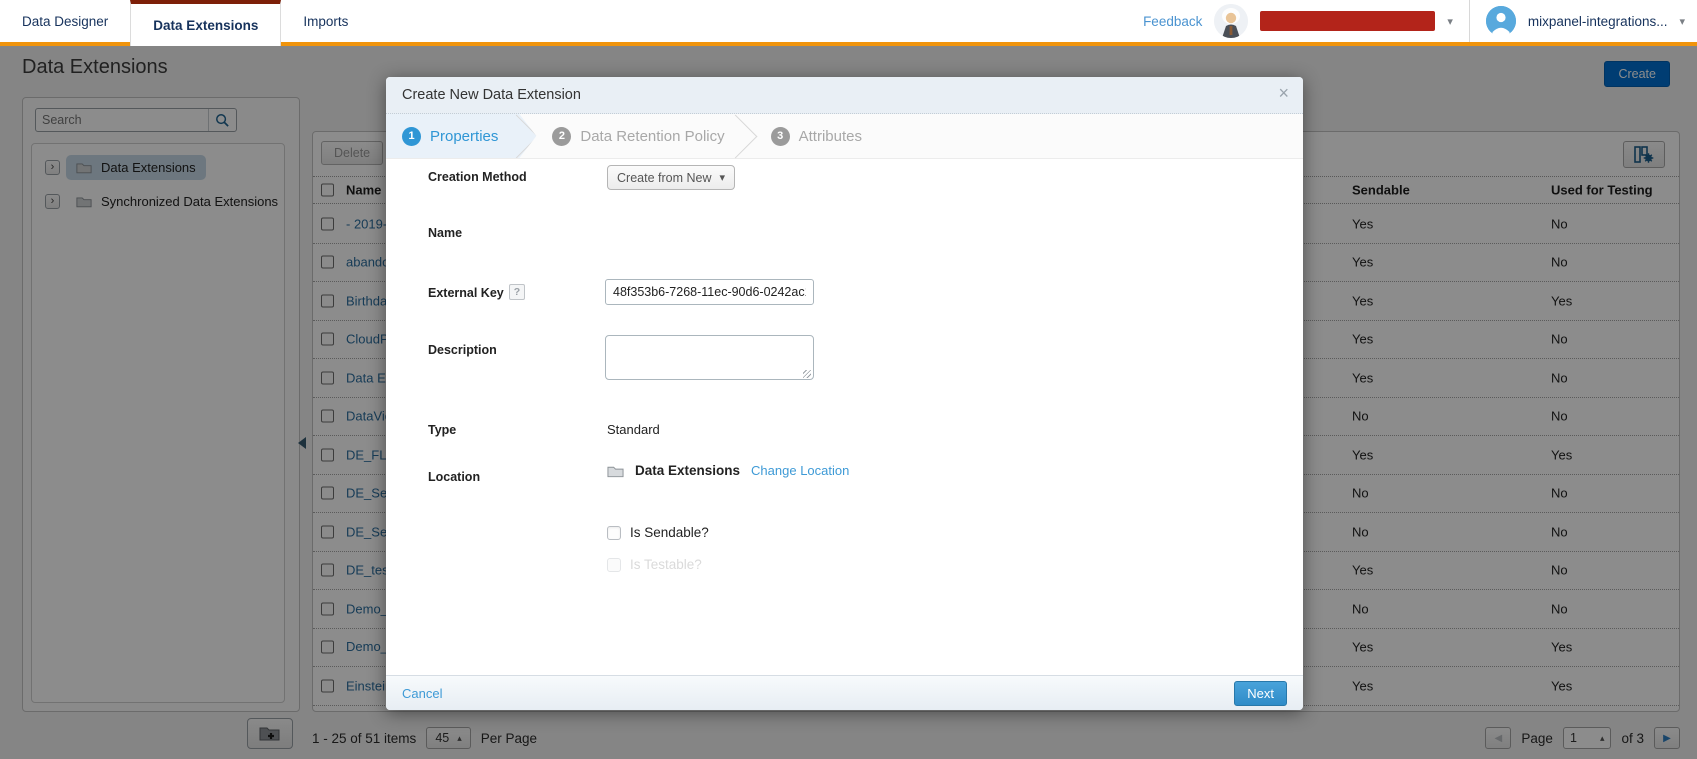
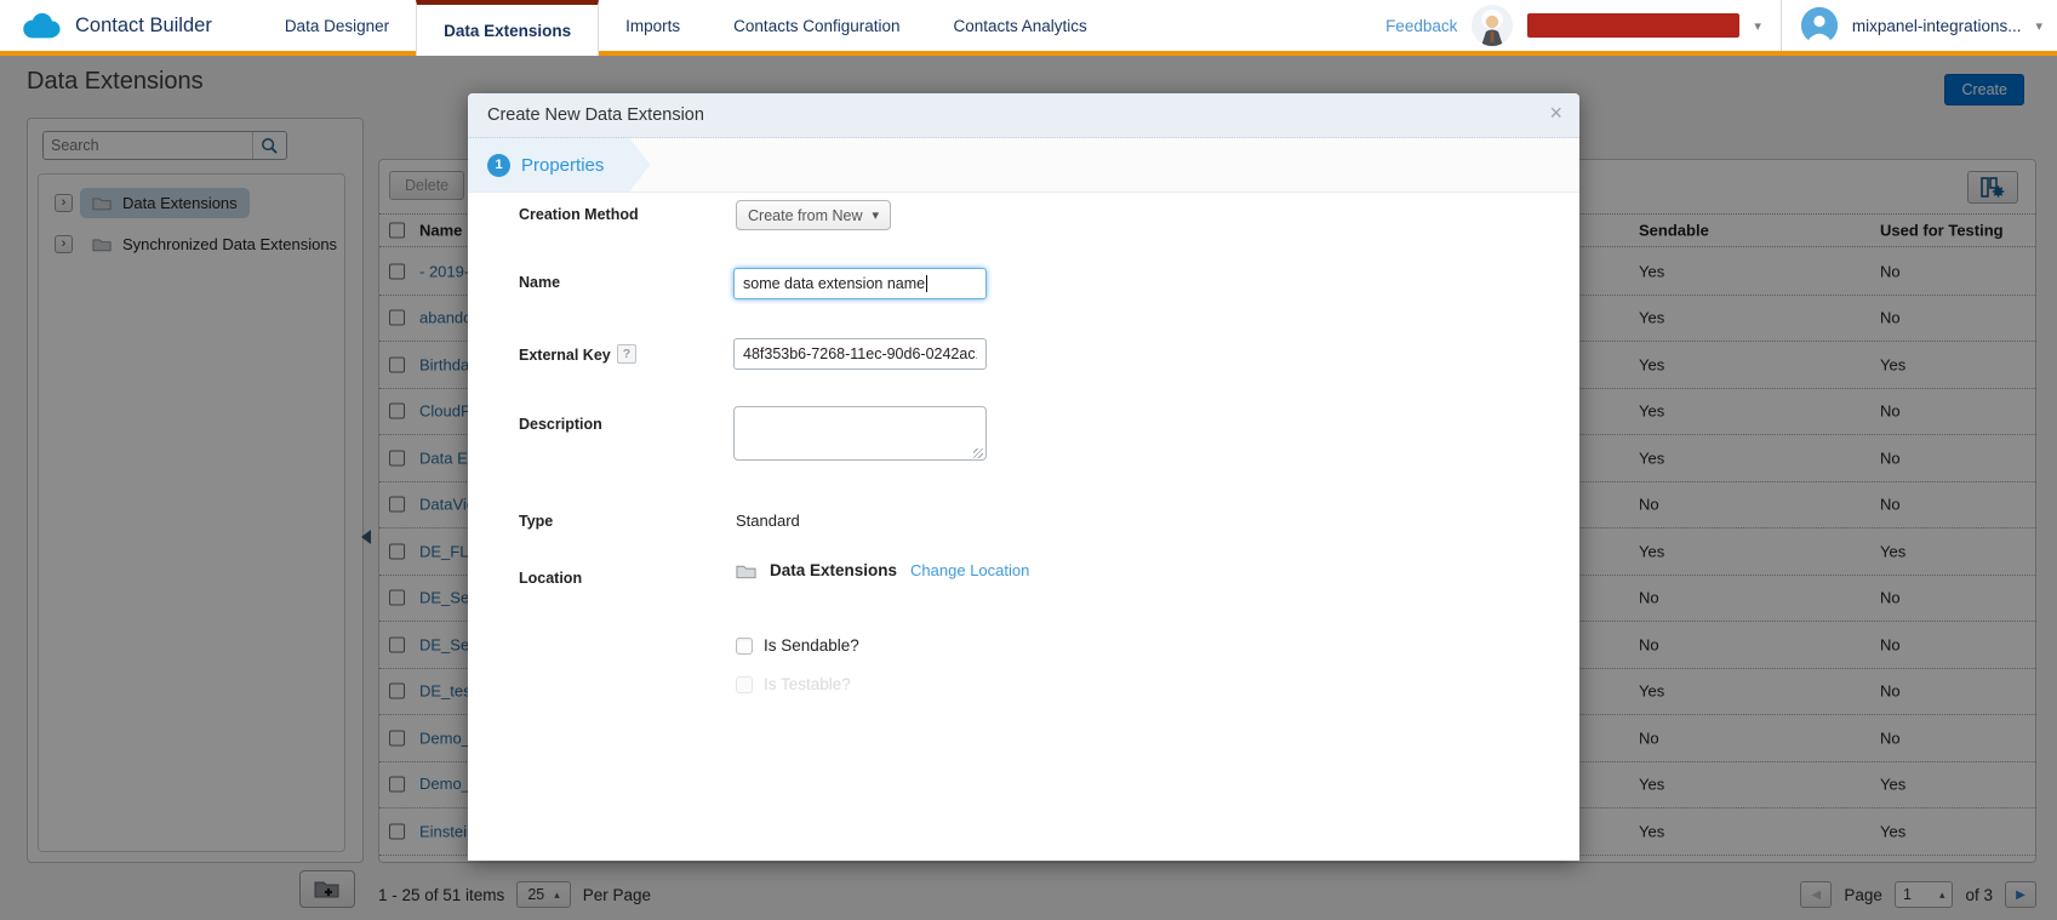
+ Contact Builder
  Data Designer
  Data Extensions
  Imports
+ Contacts Configuration
+ Contacts Analytics
  Feedback
  ▾
  mixpanel-integrations...
  ▾
  Data Extensions
  Create
  Search
  ›
  Data Extensions
  ›
  Synchronized Data Extensions
  Delete
  Name
  Sendable
  Used for Testing
  Yes
  No
  Yes
  No
  Birthda
  Yes
  Yes
  CloudP
  Yes
  No
  Yes
  No
  DataVi
  No
  No
  DE_FL
  Yes
  Yes
  DE_Se
  No
  No
  DE_Se
  No
  No
  DE_te
  Yes
  No
  Demo_
  No
  No
  Demo_
  Yes
  Yes
  Einstei
  Yes
  Yes
  1 - 25 of 51 items
- 45
+ 25
  ▴
  Per Page
  ◀
  Page
  1
  ▴
  of 3
  ▶
  Create New Data Extension
  ×
  1
  Properties
- 2
- Data Retention Policy
- 3
- Attributes
  Creation Method
  Create from New
  ▾
  Name
+ some data extension name
  External Key
  ?
  48f353b6-7268-11ec-90d6-0242ac
  Description
  Type
  Standard
  Location
  Data Extensions
  Change Location
  Is Sendable?
  Is Testable?
- Cancel
- Next
